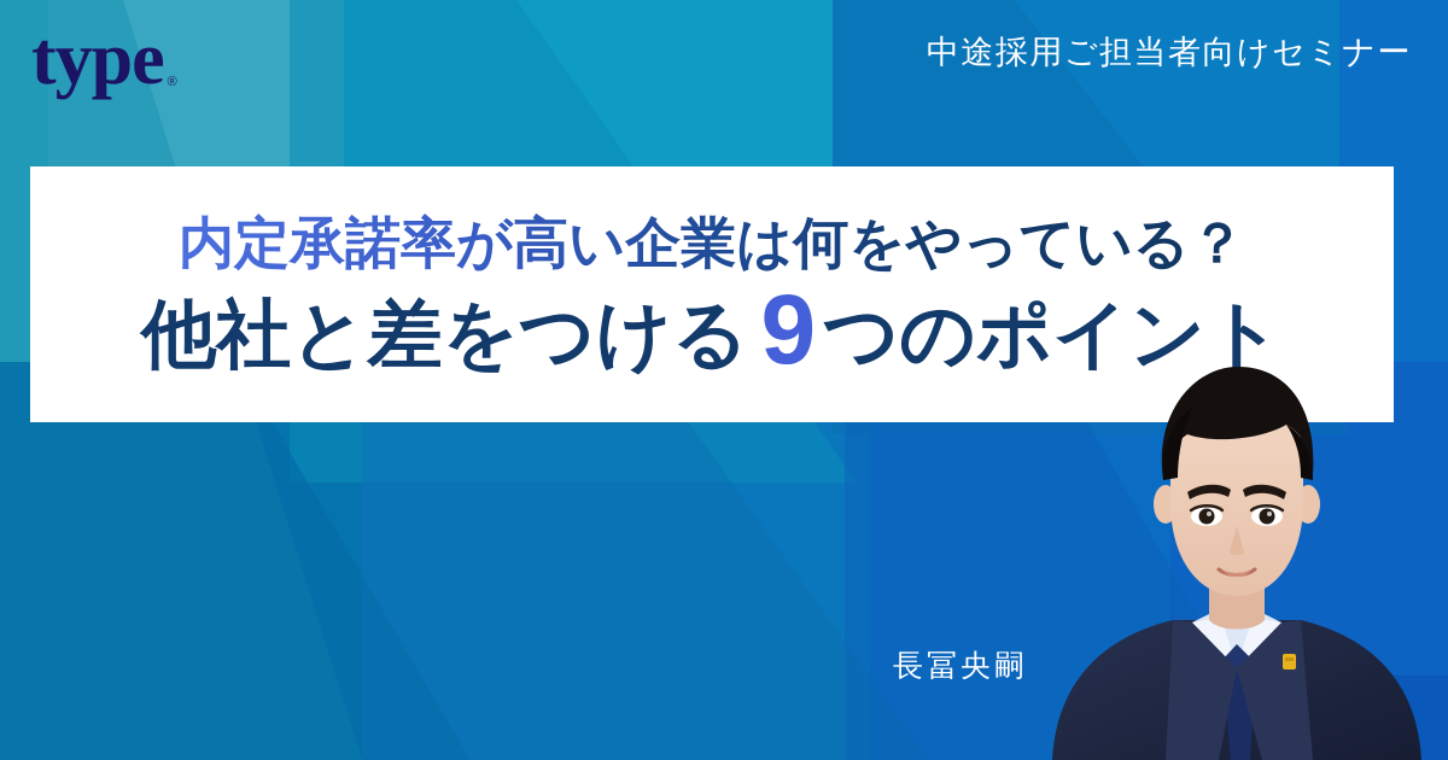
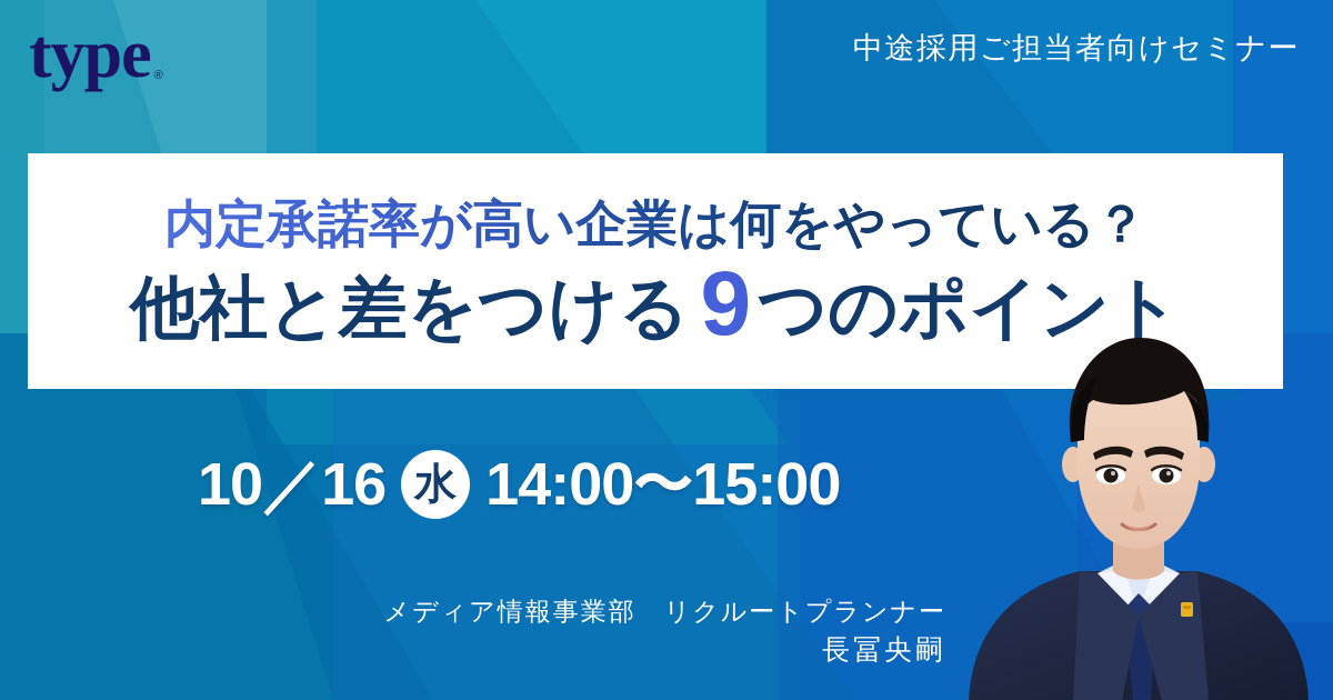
  type
  ®
  中途採用ご担当者向けセミナー
  内定承諾率が高い企業は何をやっている？
  他社と差をつける
  9
  つのポイント
+ 10／16
+ 水
+ 14:00〜15:00
+ メディア情報事業部 リクルートプランナー
  長冨央嗣
